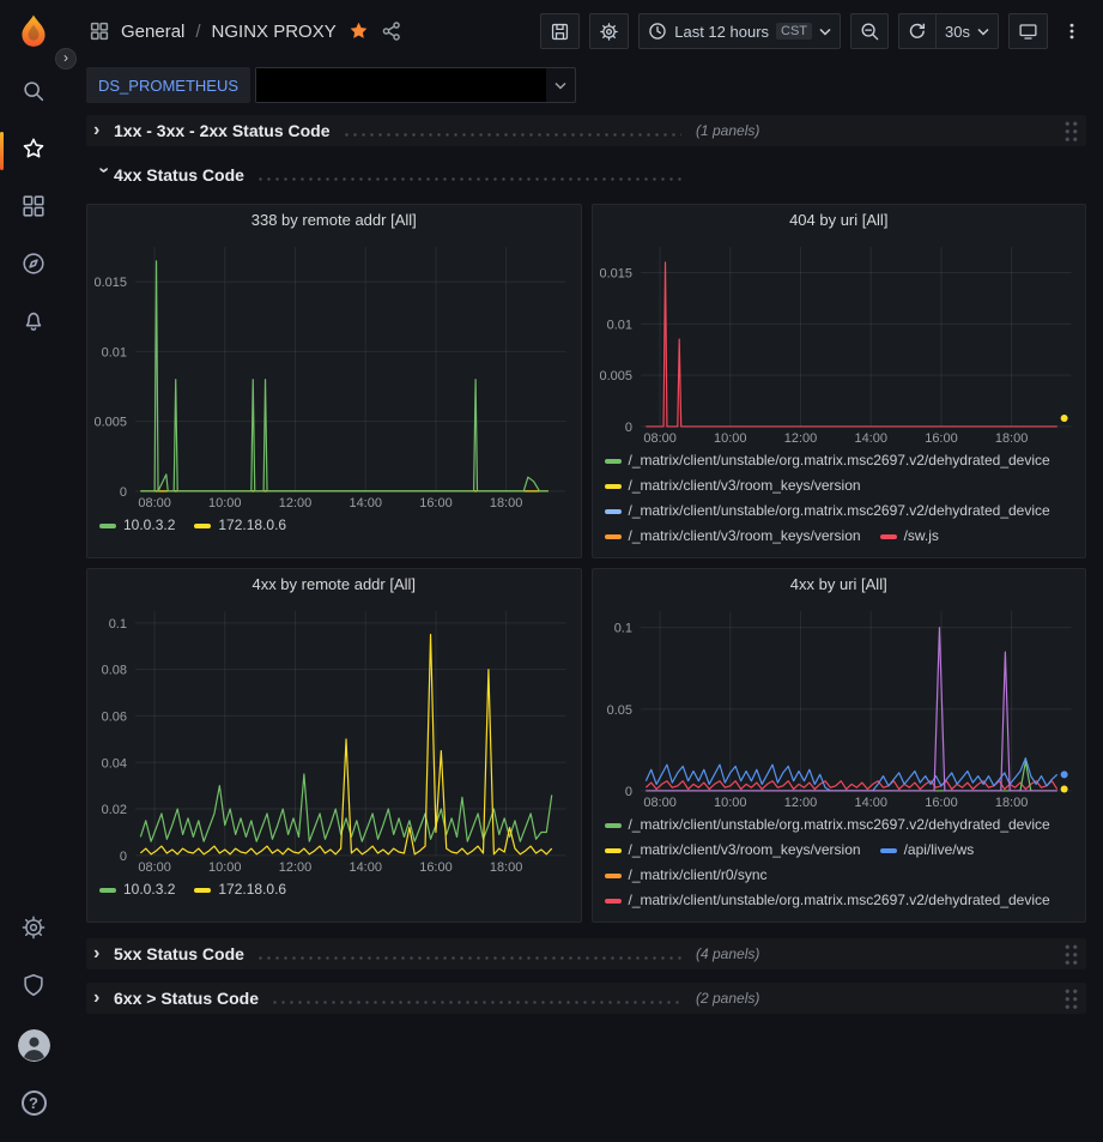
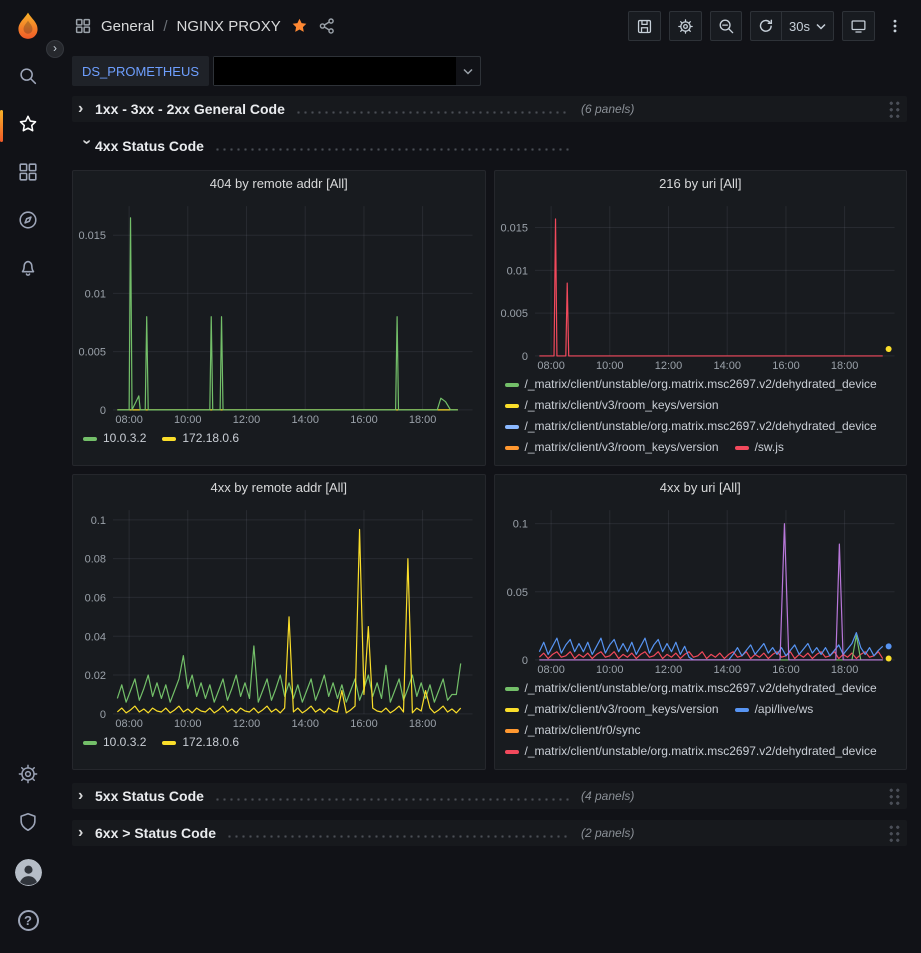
  ›
  ?
  General
  /
  NGINX PROXY
- Last 12 hours
- CST
  30s
  DS_PROMETHEUS
  ›
- 1xx - 3xx - 2xx Status Code
+ 1xx - 3xx - 2xx General Code
- (1 panels)
+ (6 panels)
  4xx Status Code
- 338 by remote addr [All]
+ 404 by remote addr [All]
  08:00
  10:00
  12:00
  14:00
  16:00
  18:00
  0
  0.005
  0.01
  0.015
  10.0.3.2
  172.18.0.6
- 404 by uri [All]
+ 216 by uri [All]
  08:00
  10:00
  12:00
  14:00
  16:00
  18:00
  0
  0.005
  0.01
  0.015
  /_matrix/client/unstable/org.matrix.msc2697.v2/dehydrated_device
  /_matrix/client/v3/room_keys/version
  /_matrix/client/unstable/org.matrix.msc2697.v2/dehydrated_device
  /_matrix/client/v3/room_keys/version
  /sw.js
  4xx by remote addr [All]
  08:00
  10:00
  12:00
  14:00
  16:00
  18:00
  0
  0.02
  0.04
  0.06
  0.08
  0.1
  10.0.3.2
  172.18.0.6
  4xx by uri [All]
  08:00
  10:00
  12:00
  14:00
  16:00
  18:00
  0
  0.05
  0.1
  /_matrix/client/unstable/org.matrix.msc2697.v2/dehydrated_device
  /_matrix/client/v3/room_keys/version
  /api/live/ws
  /_matrix/client/r0/sync
  /_matrix/client/unstable/org.matrix.msc2697.v2/dehydrated_device
  ›
  5xx Status Code
  (4 panels)
  ›
  6xx > Status Code
  (2 panels)
